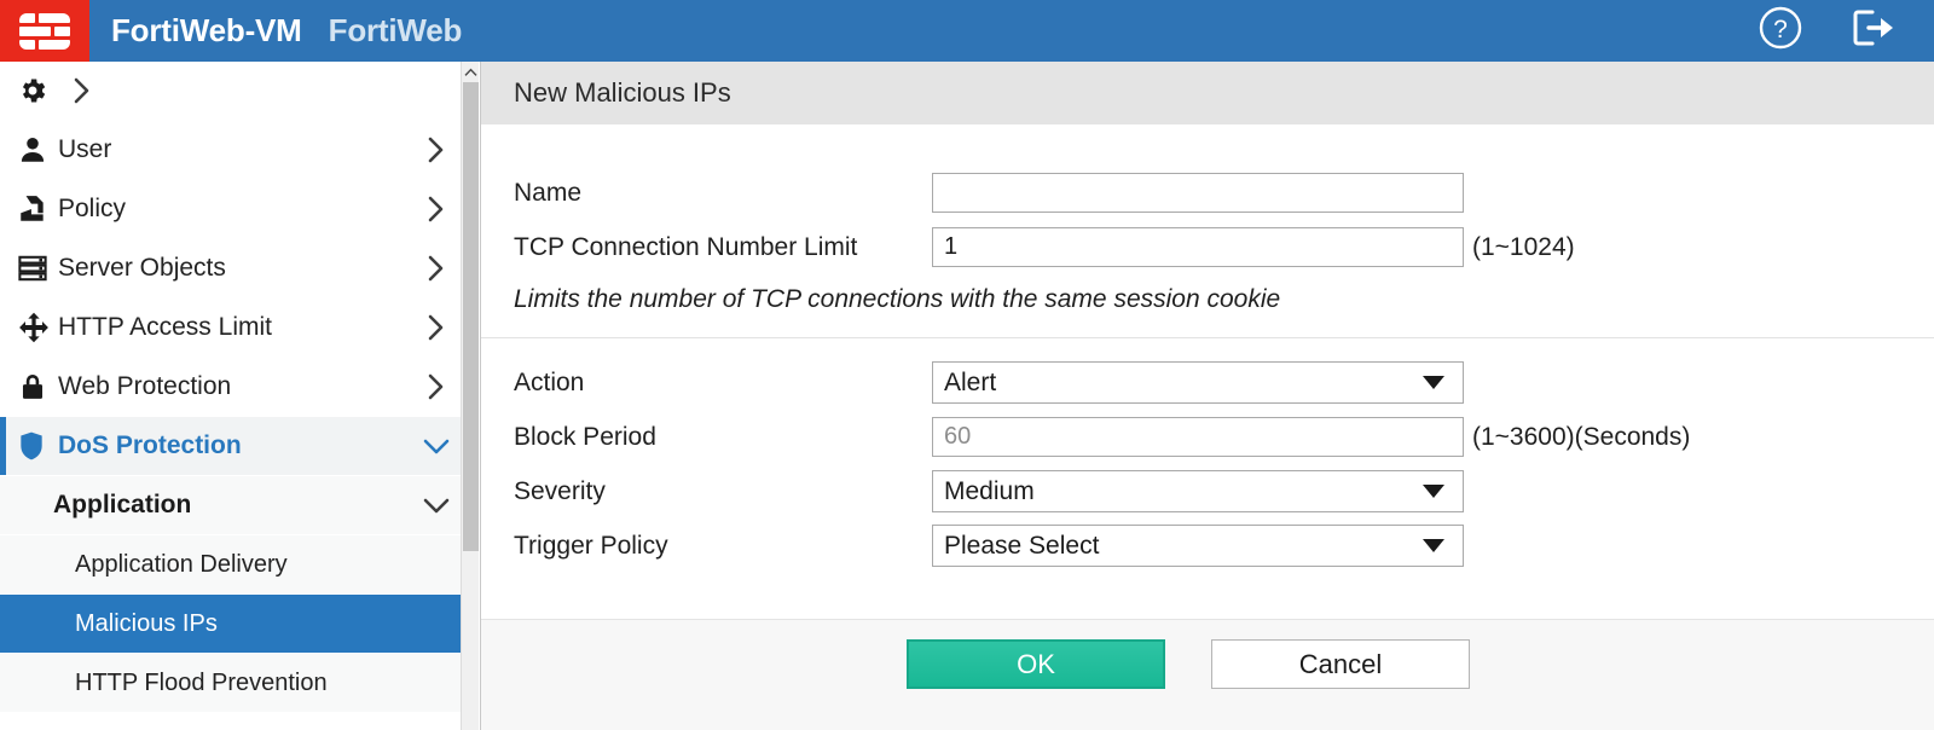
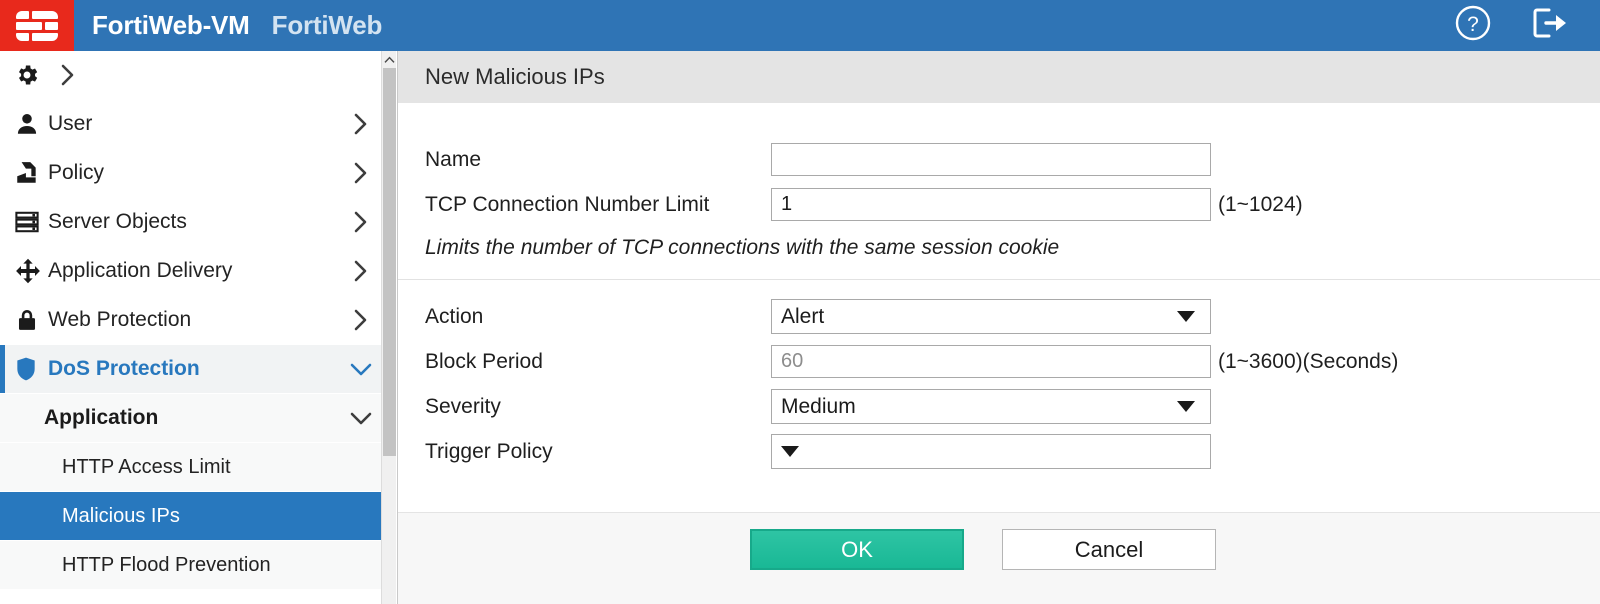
  FortiWeb-VM
  FortiWeb
  ?
  User
  Policy
  Server Objects
- HTTP Access Limit
+ Application Delivery
  Web Protection
  DoS Protection
  Application
- Application Delivery
+ HTTP Access Limit
  Malicious IPs
  HTTP Flood Prevention
  New Malicious IPs
  Name
  TCP Connection Number Limit
  1
  (1~1024)
  Limits the number of TCP connections with the same session cookie
  Action
  Alert
  Block Period
  60
  (1~3600)(Seconds)
  Severity
  Medium
  Trigger Policy
- Please Select
  OK
  Cancel
